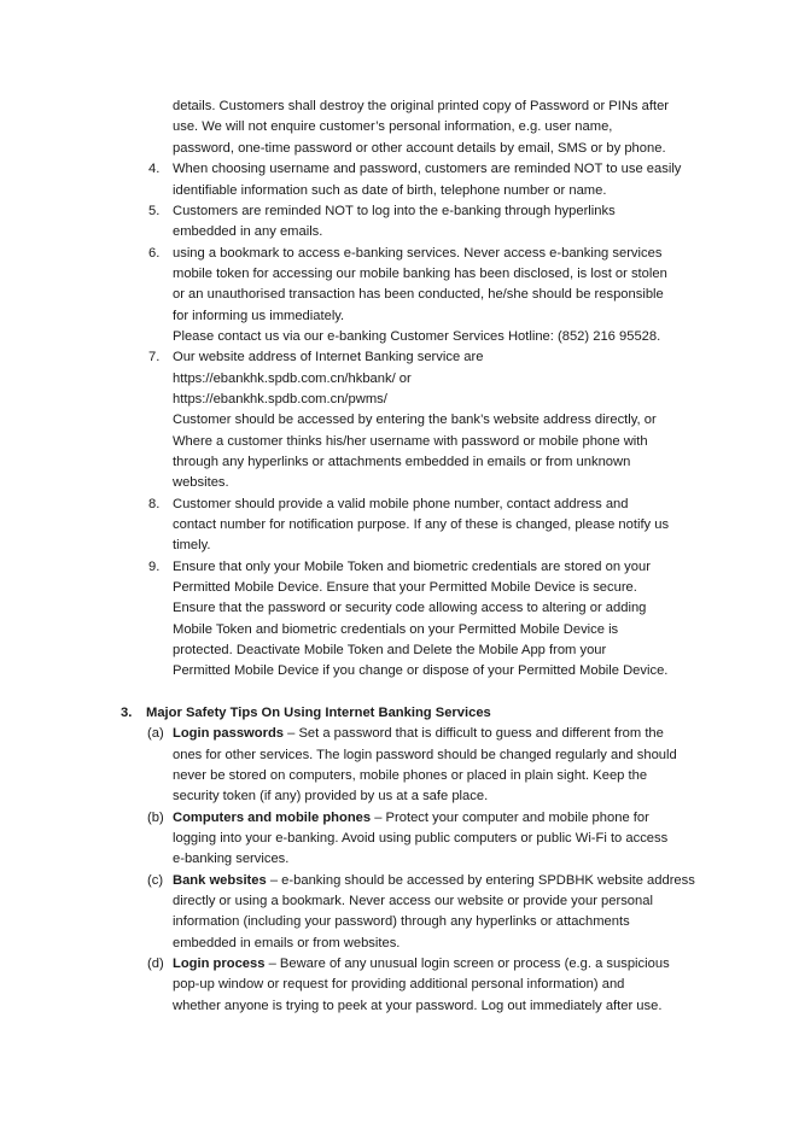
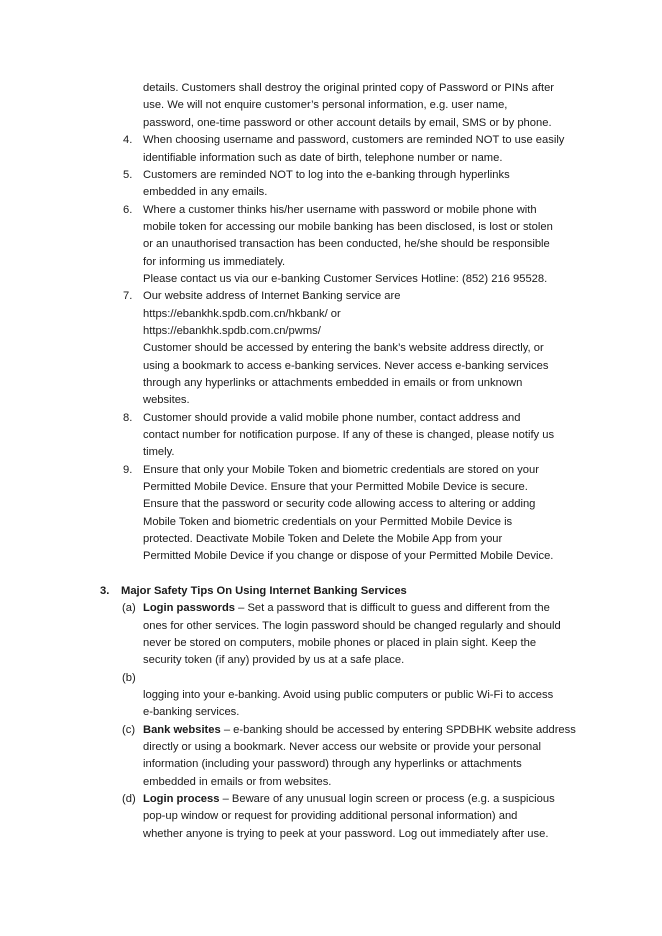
  details. Customers shall destroy the original printed copy of Password or PINs after
  use. We will not enquire customer’s personal information, e.g. user name,
  password, one-time password or other account details by email, SMS or by phone.
  4.
  When choosing username and password, customers are reminded NOT to use easily
  identifiable information such as date of birth, telephone number or name.
  5.
  Customers are reminded NOT to log into the e-banking through hyperlinks
  embedded in any emails.
  6.
- using a bookmark to access e-banking services. Never access e-banking services
+ Where a customer thinks his/her username with password or mobile phone with
  mobile token for accessing our mobile banking has been disclosed, is lost or stolen
  or an unauthorised transaction has been conducted, he/she should be responsible
  for informing us immediately.
  Please contact us via our e-banking Customer Services Hotline: (852) 216 95528.
  7.
  Our website address of Internet Banking service are
  https://ebankhk.spdb.com.cn/hkbank/ or
  https://ebankhk.spdb.com.cn/pwms/
  Customer should be accessed by entering the bank’s website address directly, or
- Where a customer thinks his/her username with password or mobile phone with
+ using a bookmark to access e-banking services. Never access e-banking services
  through any hyperlinks or attachments embedded in emails or from unknown
  websites.
  8.
  Customer should provide a valid mobile phone number, contact address and
  contact number for notification purpose. If any of these is changed, please notify us
  timely.
  9.
  Ensure that only your Mobile Token and biometric credentials are stored on your
  Permitted Mobile Device. Ensure that your Permitted Mobile Device is secure.
  Ensure that the password or security code allowing access to altering or adding
  Mobile Token and biometric credentials on your Permitted Mobile Device is
  protected. Deactivate Mobile Token and Delete the Mobile App from your
  Permitted Mobile Device if you change or dispose of your Permitted Mobile Device.
  3.
  Major Safety Tips On Using Internet Banking Services
  (a)
  Login passwords – Set a password that is difficult to guess and different from the
  ones for other services. The login password should be changed regularly and should
  never be stored on computers, mobile phones or placed in plain sight. Keep the
  security token (if any) provided by us at a safe place.
  (b)
- Computers and mobile phones – Protect your computer and mobile phone for
  logging into your e-banking. Avoid using public computers or public Wi-Fi to access
  e-banking services.
  (c)
  Bank websites – e-banking should be accessed by entering SPDBHK website address
  directly or using a bookmark. Never access our website or provide your personal
  information (including your password) through any hyperlinks or attachments
  embedded in emails or from websites.
  (d)
  Login process – Beware of any unusual login screen or process (e.g. a suspicious
  pop-up window or request for providing additional personal information) and
  whether anyone is trying to peek at your password. Log out immediately after use.
